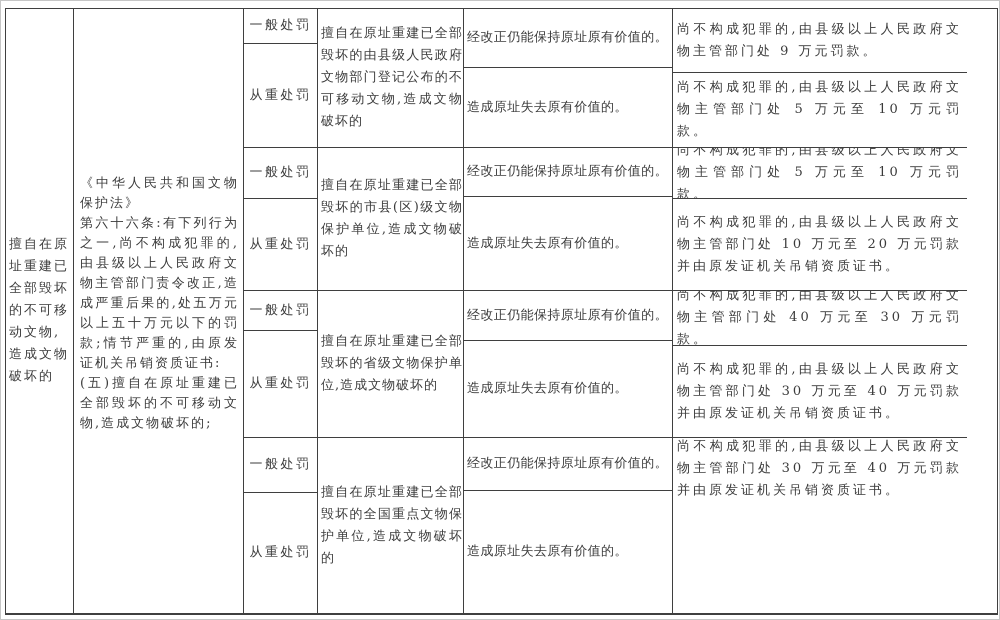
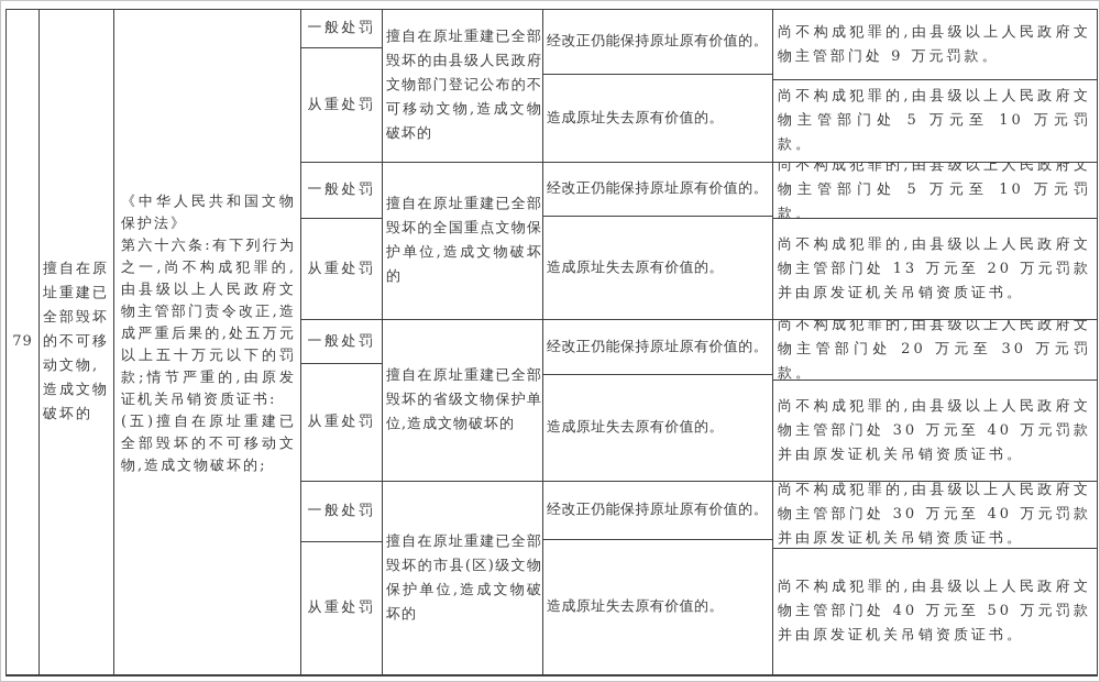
+ 79
  擅自在原址重建已全部毁坏的不可移动文物,造成文物破坏的
  《中华人民共和国文物保护法》
  第六十六条:有下列行为之一,尚不构成犯罪的,由县级以上人民政府文物主管部门责令改正,造成严重后果的,处五万元以上五十万元以下的罚款;情节严重的,由原发证机关吊销资质证书:
  (五)擅自在原址重建已全部毁坏的不可移动文物,造成文物破坏的;
  一般处罚
  从重处罚
  一般处罚
  从重处罚
  一般处罚
  从重处罚
  一般处罚
  从重处罚
  擅自在原址重建已全部毁坏的由县级人民政府文物部门登记公布的不可移动文物,造成文物破坏的
- 擅自在原址重建已全部毁坏的市县(区)级文物保护单位,造成文物破坏的
+ 擅自在原址重建已全部毁坏的全国重点文物保护单位,造成文物破坏的
  擅自在原址重建已全部毁坏的省级文物保护单位,造成文物破坏的
- 擅自在原址重建已全部毁坏的全国重点文物保护单位,造成文物破坏的
+ 擅自在原址重建已全部毁坏的市县(区)级文物保护单位,造成文物破坏的
  经改正仍能保持原址原有价值的。
  造成原址失去原有价值的。
  经改正仍能保持原址原有价值的。
  造成原址失去原有价值的。
  经改正仍能保持原址原有价值的。
  造成原址失去原有价值的。
  经改正仍能保持原址原有价值的。
  造成原址失去原有价值的。
  尚不构成犯罪的,由县级以上人民政府文物主管部门处 9 万元罚款。
  尚不构成犯罪的,由县级以上人民政府文物主管部门处 5 万元至 10 万元罚款。
  尚不构成犯罪的,由县级以上人民政府文物主管部门处 5 万元至 10 万元罚款。
- 尚不构成犯罪的,由县级以上人民政府文物主管部门处 10 万元至 20 万元罚款并由原发证机关吊销资质证书。
+ 尚不构成犯罪的,由县级以上人民政府文物主管部门处 13 万元至 20 万元罚款并由原发证机关吊销资质证书。
- 尚不构成犯罪的,由县级以上人民政府文物主管部门处 40 万元至 30 万元罚款。
+ 尚不构成犯罪的,由县级以上人民政府文物主管部门处 20 万元至 30 万元罚款。
  尚不构成犯罪的,由县级以上人民政府文物主管部门处 30 万元至 40 万元罚款并由原发证机关吊销资质证书。
  尚不构成犯罪的,由县级以上人民政府文物主管部门处 30 万元至 40 万元罚款并由原发证机关吊销资质证书。
+ 尚不构成犯罪的,由县级以上人民政府文物主管部门处 40 万元至 50 万元罚款并由原发证机关吊销资质证书。
